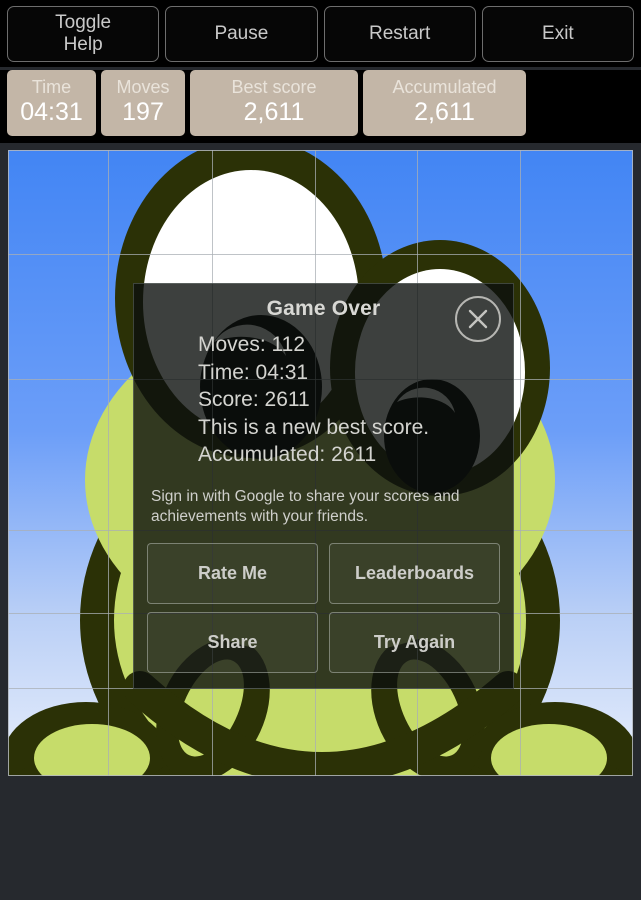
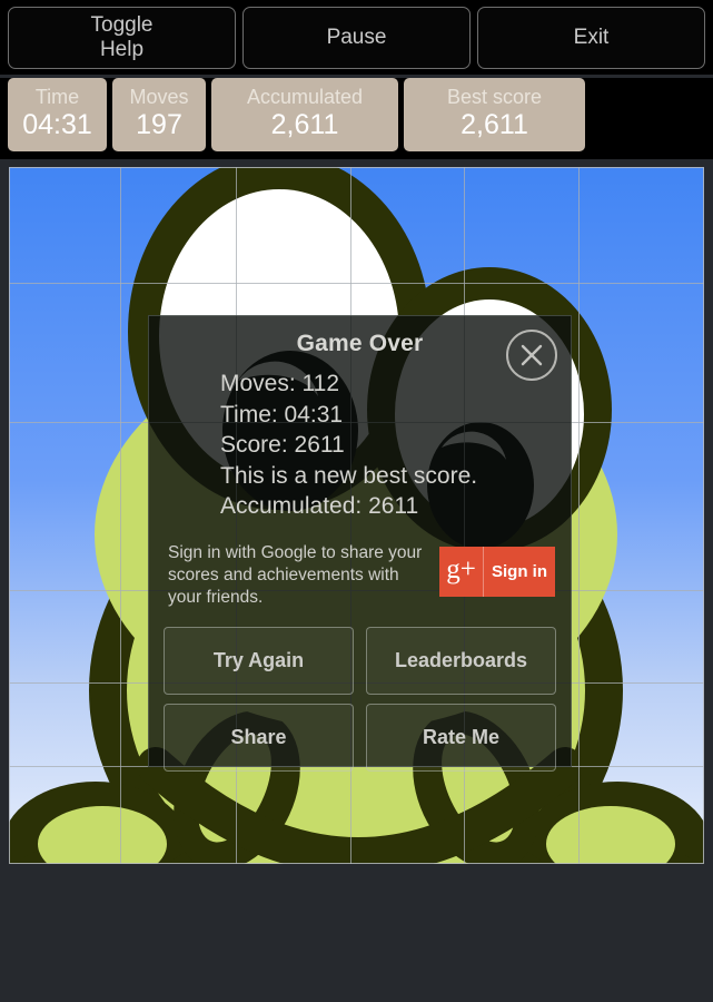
  Toggle
  Help
  Pause
- Restart
  Exit
  Time
  04:31
  Moves
  197
- Best score
+ Accumulated
  2,611
- Accumulated
+ Best score
  2,611
  Game Over
  Moves: 112
  Time: 04:31
  Score: 2611
  This is a new best score.
  Accumulated: 2611
  Sign in with Google to share your scores and achievements with your friends.
+ g+
+ Sign in
- Rate Me
+ Try Again
  Leaderboards
  Share
- Try Again
+ Rate Me
